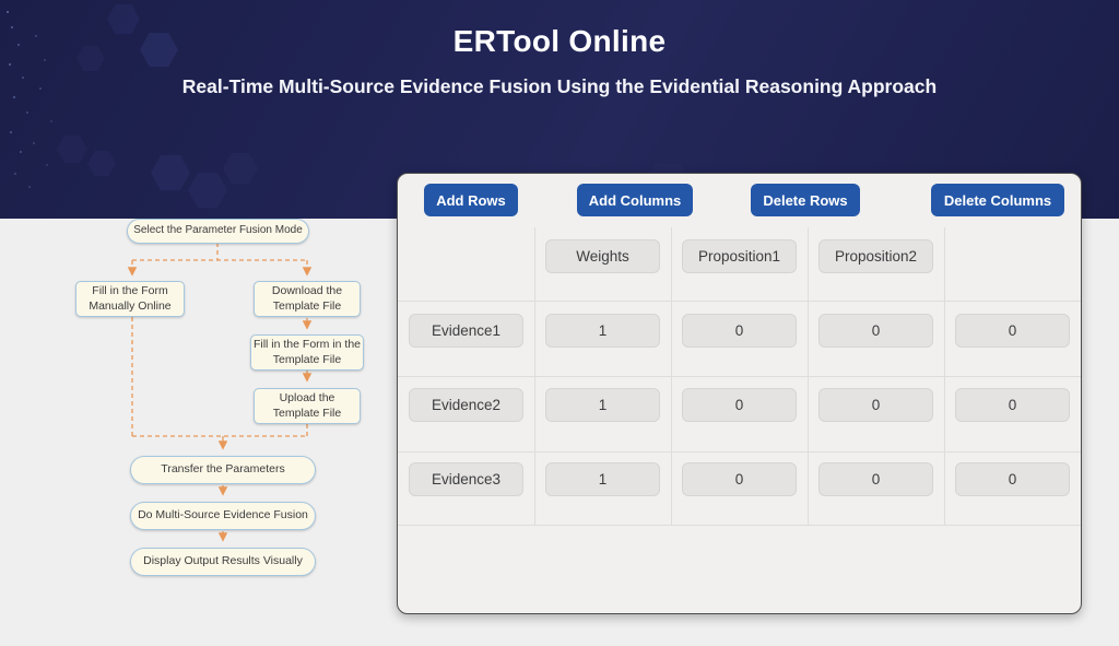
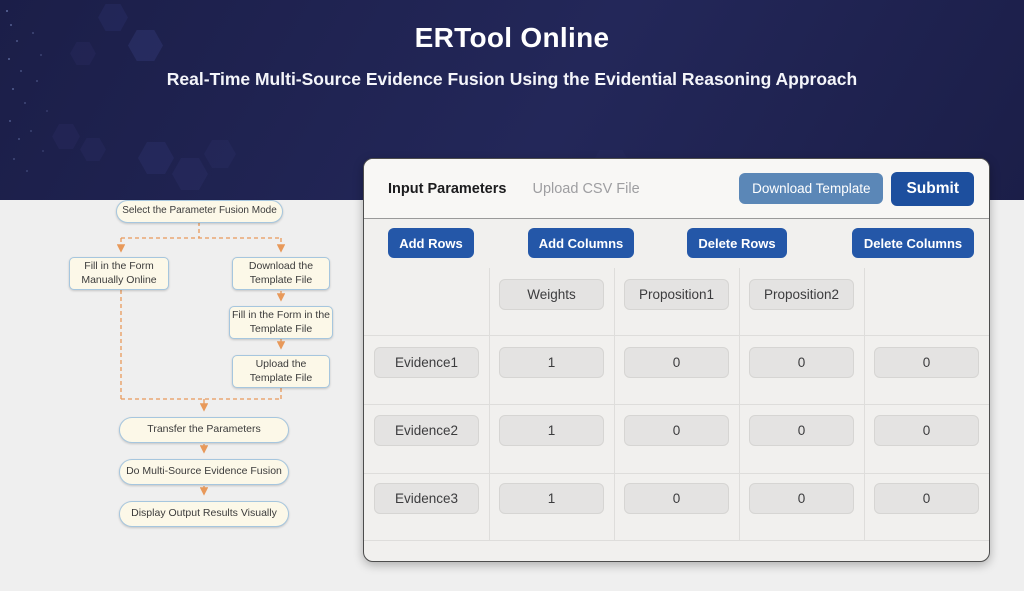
  ERTool Online
  Real-Time Multi-Source Evidence Fusion Using the Evidential Reasoning Approach
  Select the Parameter Fusion Mode
  Fill in the Form Manually Online
  Download the Template File
  Fill in the Form in the Template File
  Upload the Template File
  Transfer the Parameters
  Do Multi-Source Evidence Fusion
  Display Output Results Visually
+ Input Parameters
+ Upload CSV File
+ Download Template
+ Submit
  Add Rows
  Add Columns
  Delete Rows
  Delete Columns
  Weights
  Proposition1
  Proposition2
  Evidence1
  1
  0
  0
  0
  Evidence2
  1
  0
  0
  0
  Evidence3
  1
  0
  0
  0
